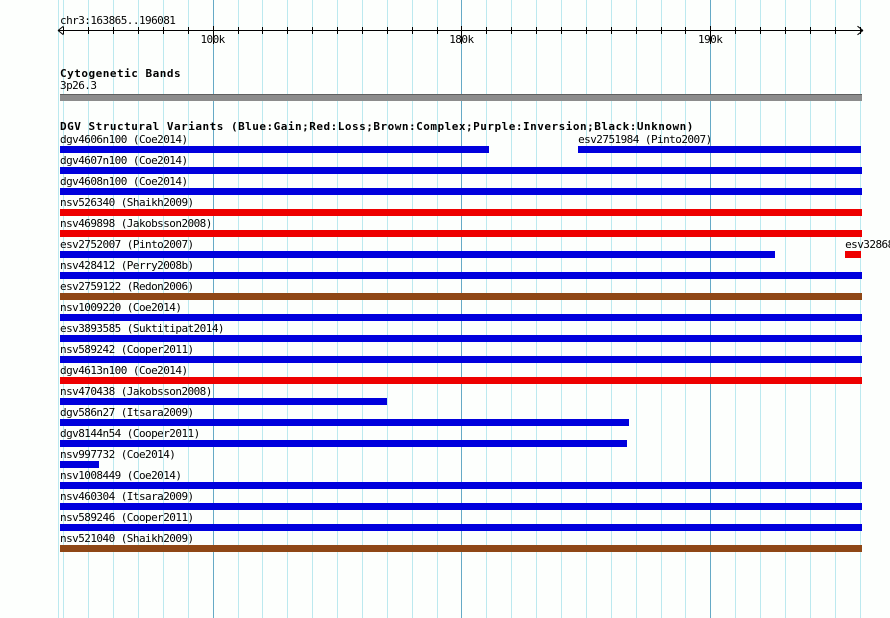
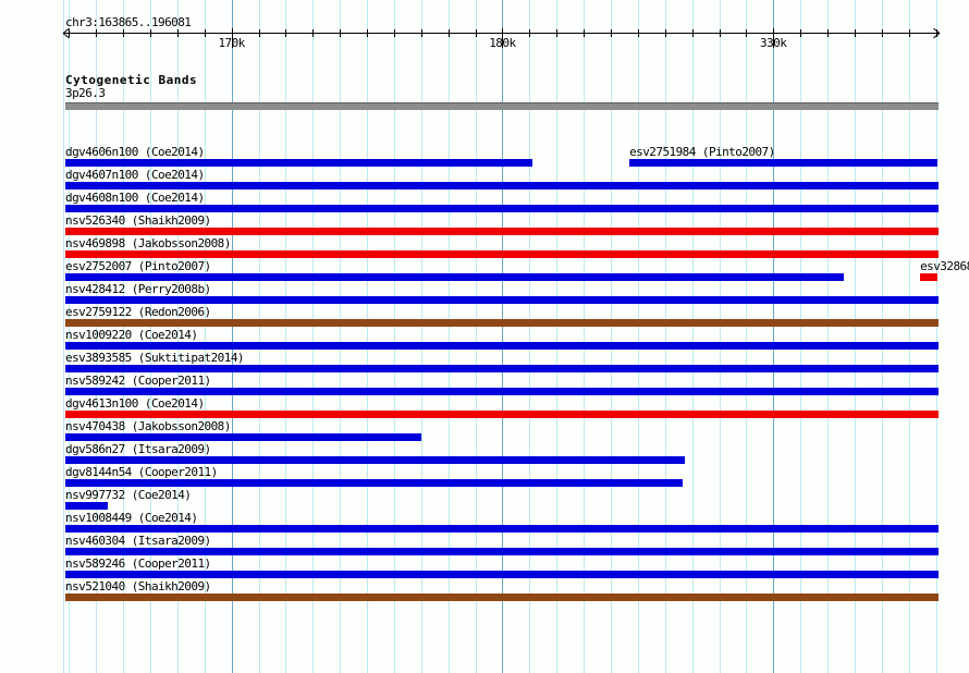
- 100k
+ 170k
  180k
- 190k
+ 330k
  chr3:163865..196081
  Cytogenetic Bands
  3p26.3
- DGV Structural Variants (Blue:Gain;Red:Loss;Brown:Complex;Purple:Inversion;Black:Unknown)
  dgv4606n100 (Coe2014)
  esv2751984 (Pinto2007)
  dgv4607n100 (Coe2014)
  dgv4608n100 (Coe2014)
  nsv526340 (Shaikh2009)
  nsv469898 (Jakobsson2008)
  esv2752007 (Pinto2007)
  esv3286
  nsv428412 (Perry2008b)
  esv2759122 (Redon2006)
  nsv1009220 (Coe2014)
  esv3893585 (Suktitipat2014)
  nsv589242 (Cooper2011)
  dgv4613n100 (Coe2014)
  nsv470438 (Jakobsson2008)
  dgv586n27 (Itsara2009)
  dgv8144n54 (Cooper2011)
  nsv997732 (Coe2014)
  nsv1008449 (Coe2014)
  nsv460304 (Itsara2009)
  nsv589246 (Cooper2011)
  nsv521040 (Shaikh2009)
